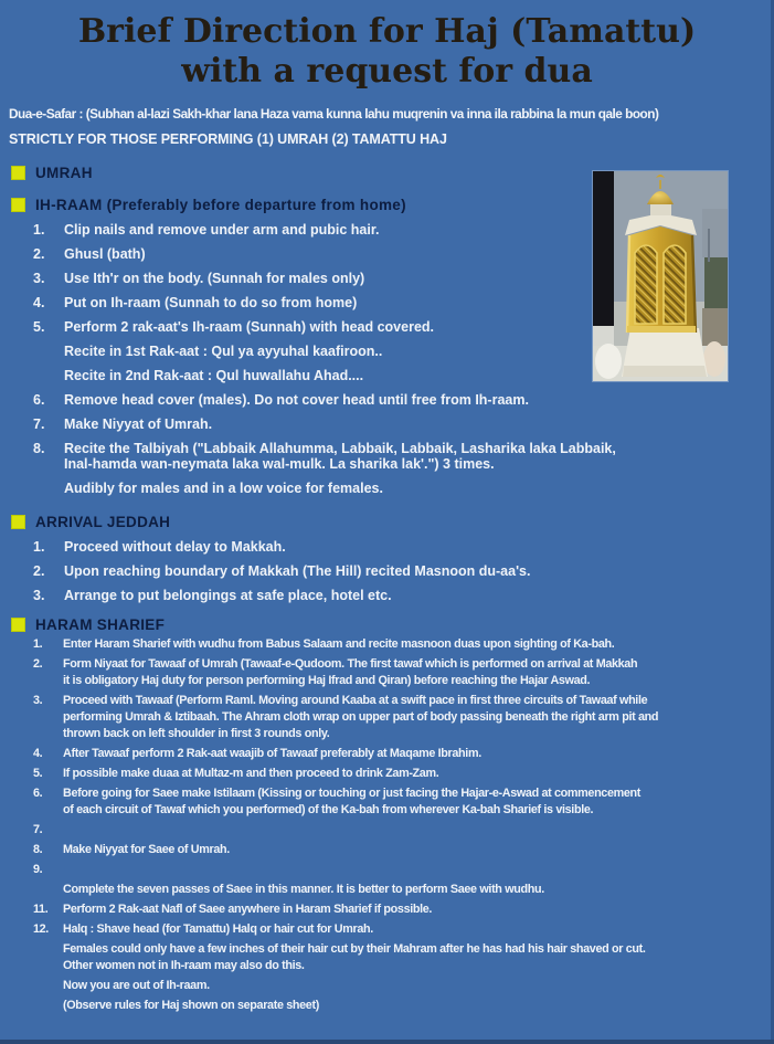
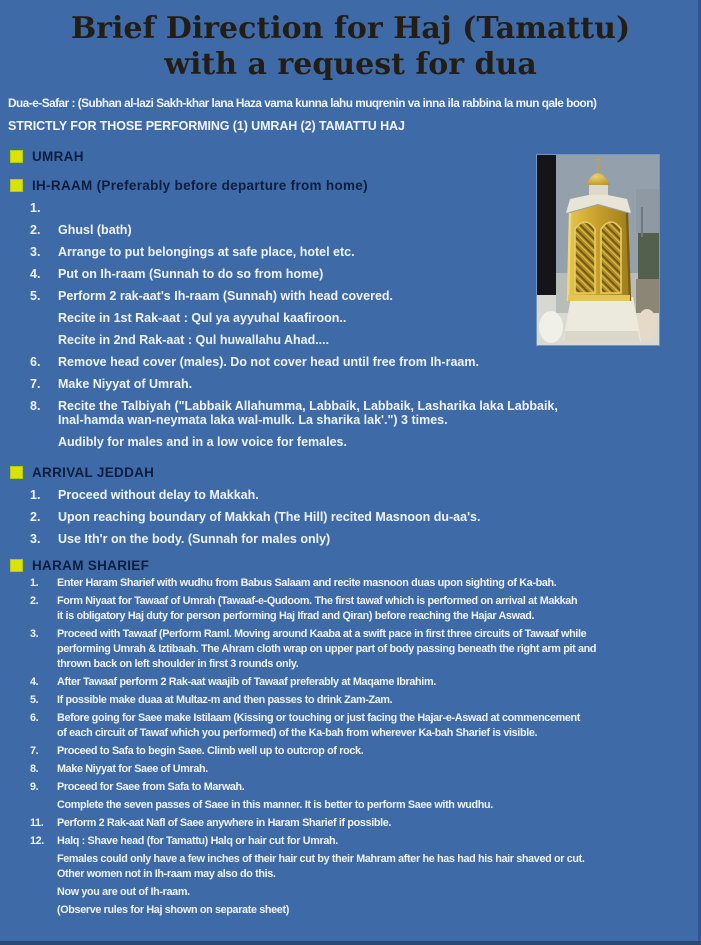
  Brief Direction for Haj (Tamattu)
  with a request for dua
  Dua-e-Safar : (Subhan al-lazi Sakh-khar lana Haza vama kunna lahu muqrenin va inna ila rabbina la mun qale boon)
  STRICTLY FOR THOSE PERFORMING (1) UMRAH (2) TAMATTU HAJ
  UMRAH
  IH-RAAM (Preferably before departure from home)
  1.
- Clip nails and remove under arm and pubic hair.
  2.
  Ghusl (bath)
  3.
- Use Ith'r on the body. (Sunnah for males only)
+ Arrange to put belongings at safe place, hotel etc.
  4.
  Put on Ih-raam (Sunnah to do so from home)
  5.
  Perform 2 rak-aat's Ih-raam (Sunnah) with head covered.
  Recite in 1st Rak-aat : Qul ya ayyuhal kaafiroon..
  Recite in 2nd Rak-aat : Qul huwallahu Ahad....
  6.
  Remove head cover (males). Do not cover head until free from Ih-raam.
  7.
  Make Niyyat of Umrah.
  8.
  Recite the Talbiyah ("Labbaik Allahumma, Labbaik, Labbaik, Lasharika laka Labbaik,
  Inal-hamda wan-neymata laka wal-mulk. La sharika lak'.") 3 times.
  Audibly for males and in a low voice for females.
  ARRIVAL JEDDAH
  1.
  Proceed without delay to Makkah.
  2.
  Upon reaching boundary of Makkah (The Hill) recited Masnoon du-aa's.
  3.
- Arrange to put belongings at safe place, hotel etc.
+ Use Ith'r on the body. (Sunnah for males only)
  HARAM SHARIEF
  1.
  Enter Haram Sharief with wudhu from Babus Salaam and recite masnoon duas upon sighting of Ka-bah.
  2.
  Form Niyaat for Tawaaf of Umrah (Tawaaf-e-Qudoom. The first tawaf which is performed on arrival at Makkah
  it is obligatory Haj duty for person performing Haj Ifrad and Qiran) before reaching the Hajar Aswad.
  3.
  Proceed with Tawaaf (Perform Raml. Moving around Kaaba at a swift pace in first three circuits of Tawaaf while
  performing Umrah & Iztibaah. The Ahram cloth wrap on upper part of body passing beneath the right arm pit and
  thrown back on left shoulder in first 3 rounds only.
  4.
  After Tawaaf perform 2 Rak-aat waajib of Tawaaf preferably at Maqame Ibrahim.
  5.
- If possible make duaa at Multaz-m and then proceed to drink Zam-Zam.
+ If possible make duaa at Multaz-m and then passes to drink Zam-Zam.
  6.
  Before going for Saee make Istilaam (Kissing or touching or just facing the Hajar-e-Aswad at commencement
  of each circuit of Tawaf which you performed) of the Ka-bah from wherever Ka-bah Sharief is visible.
  7.
+ Proceed to Safa to begin Saee. Climb well up to outcrop of rock.
  8.
  Make Niyyat for Saee of Umrah.
  9.
+ Proceed for Saee from Safa to Marwah.
  Complete the seven passes of Saee in this manner. It is better to perform Saee with wudhu.
  11.
  Perform 2 Rak-aat Nafl of Saee anywhere in Haram Sharief if possible.
  12.
  Halq : Shave head (for Tamattu) Halq or hair cut for Umrah.
  Females could only have a few inches of their hair cut by their Mahram after he has had his hair shaved or cut.
  Other women not in Ih-raam may also do this.
  Now you are out of Ih-raam.
  (Observe rules for Haj shown on separate sheet)
